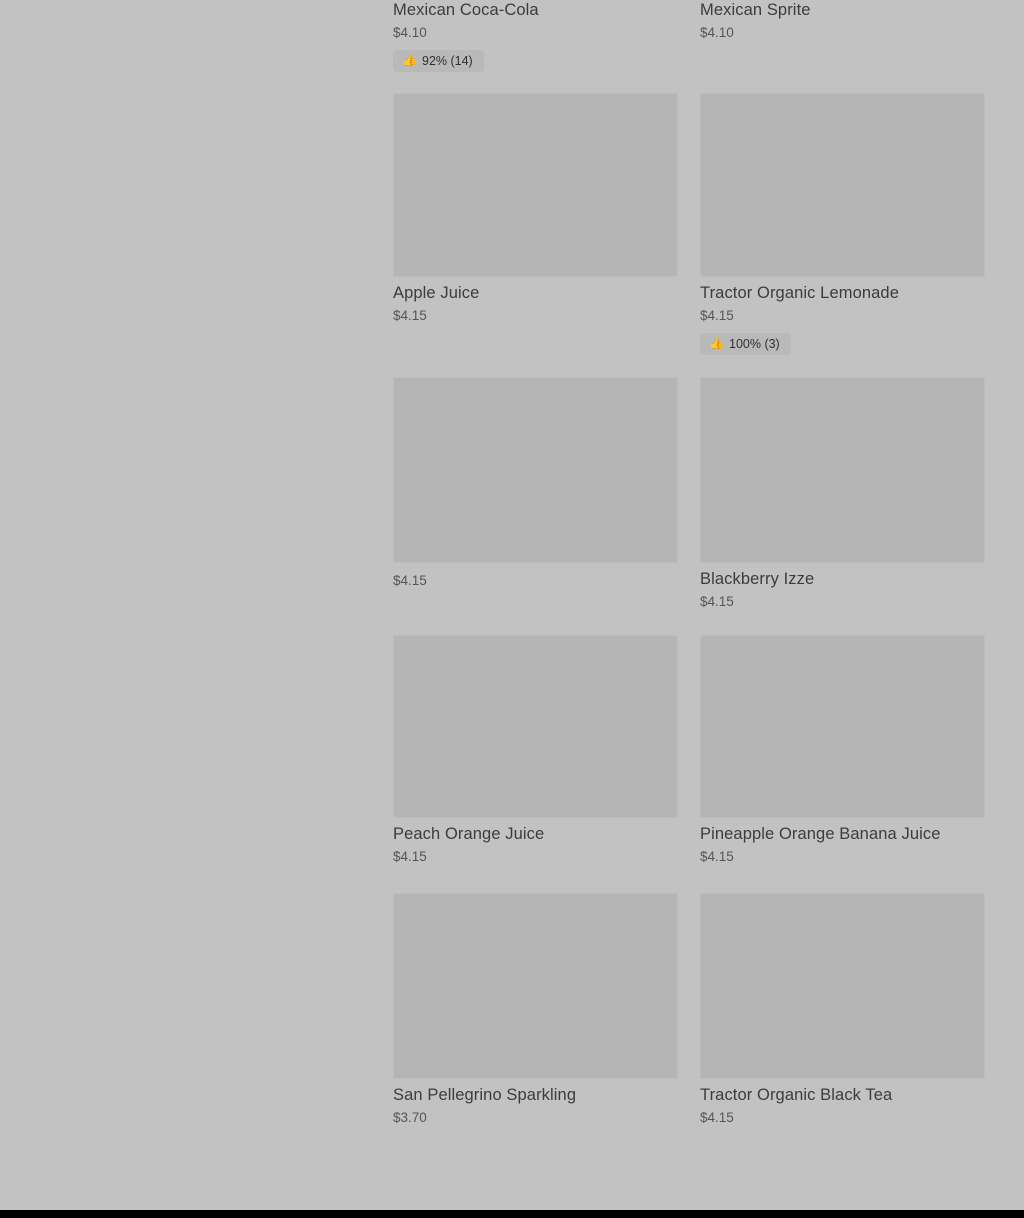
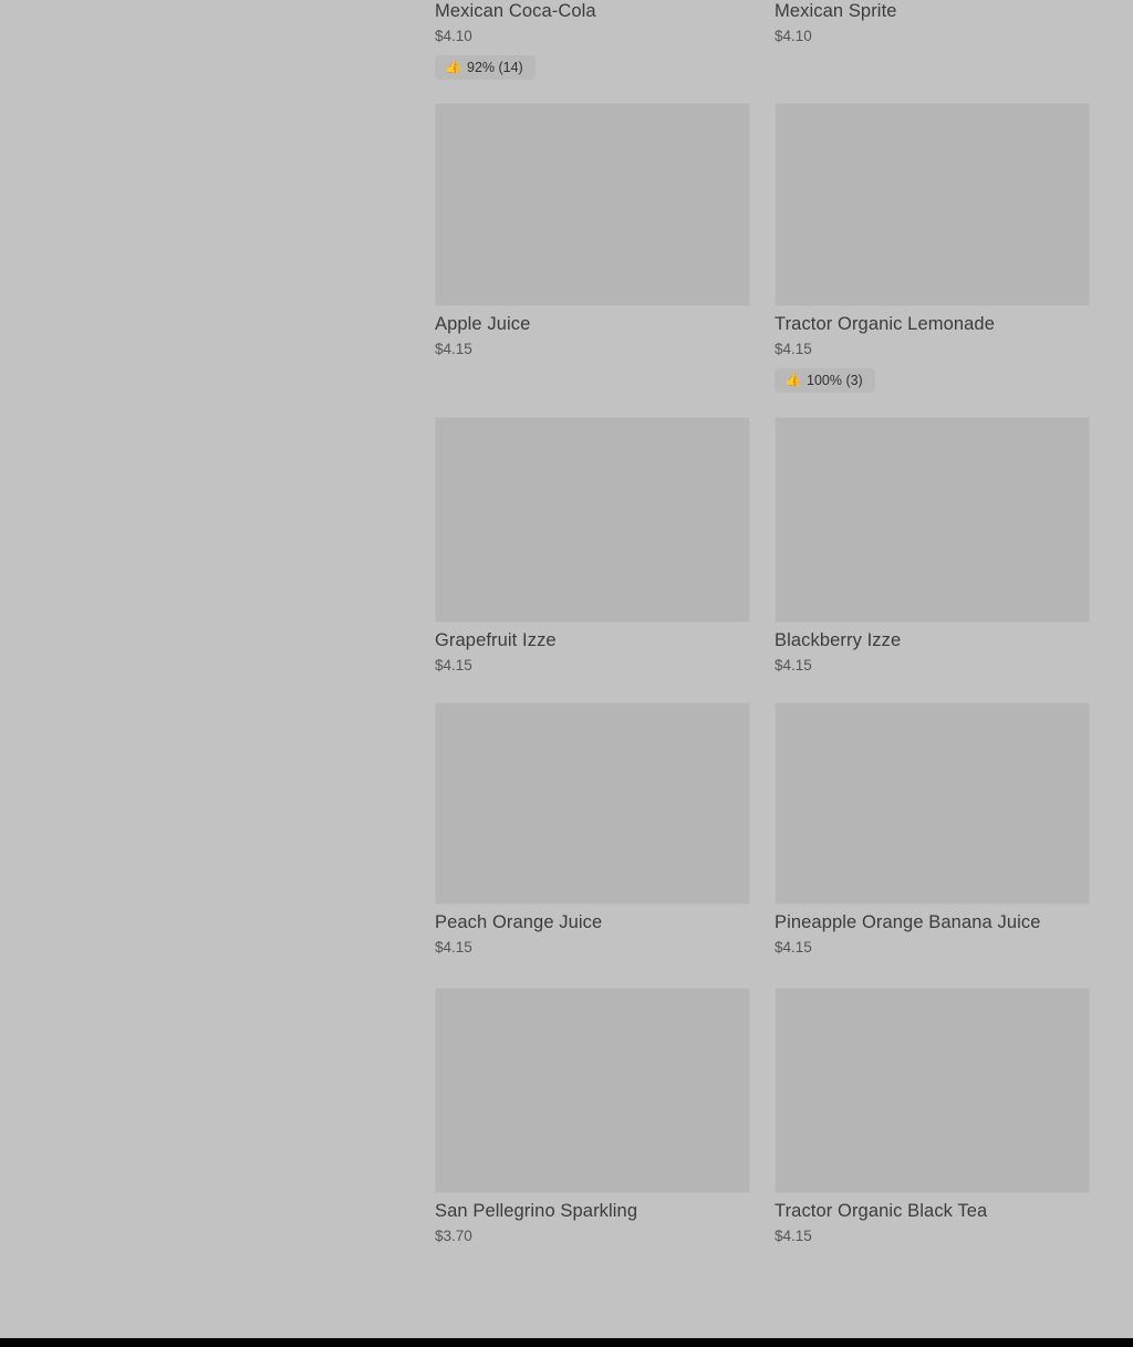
  Mexican Coca-Cola
  $4.10
  👍
  92% (14)
  Mexican Sprite
  $4.10
  Apple Juice
  $4.15
  Tractor Organic Lemonade
  $4.15
  👍
  100% (3)
+ Grapefruit Izze
  $4.15
  Blackberry Izze
  $4.15
  Peach Orange Juice
  $4.15
  Pineapple Orange Banana Juice
  $4.15
  San Pellegrino Sparkling
  $3.70
  Tractor Organic Black Tea
  $4.15
